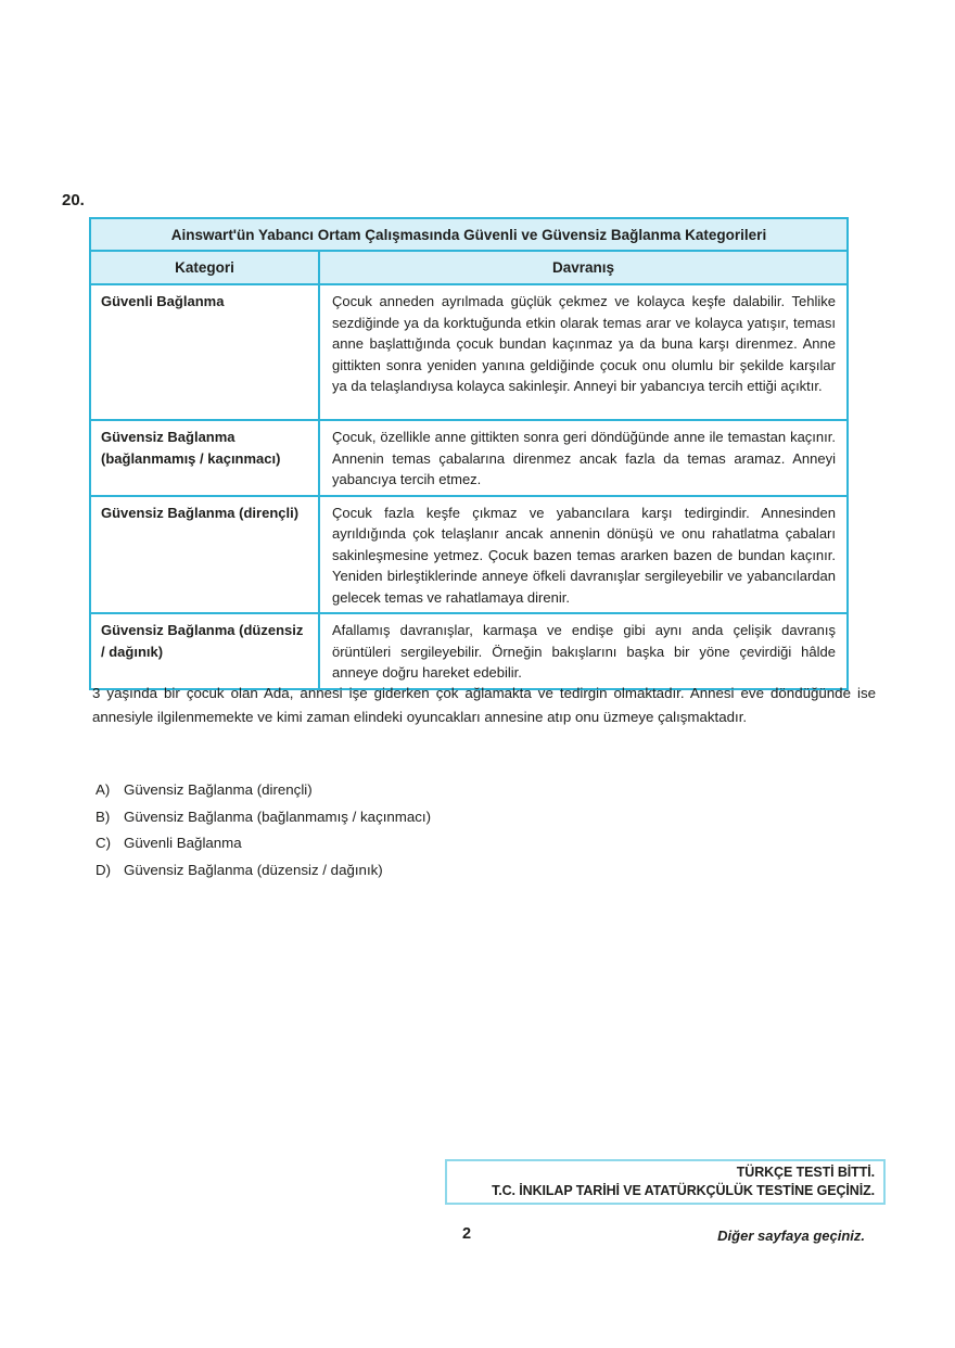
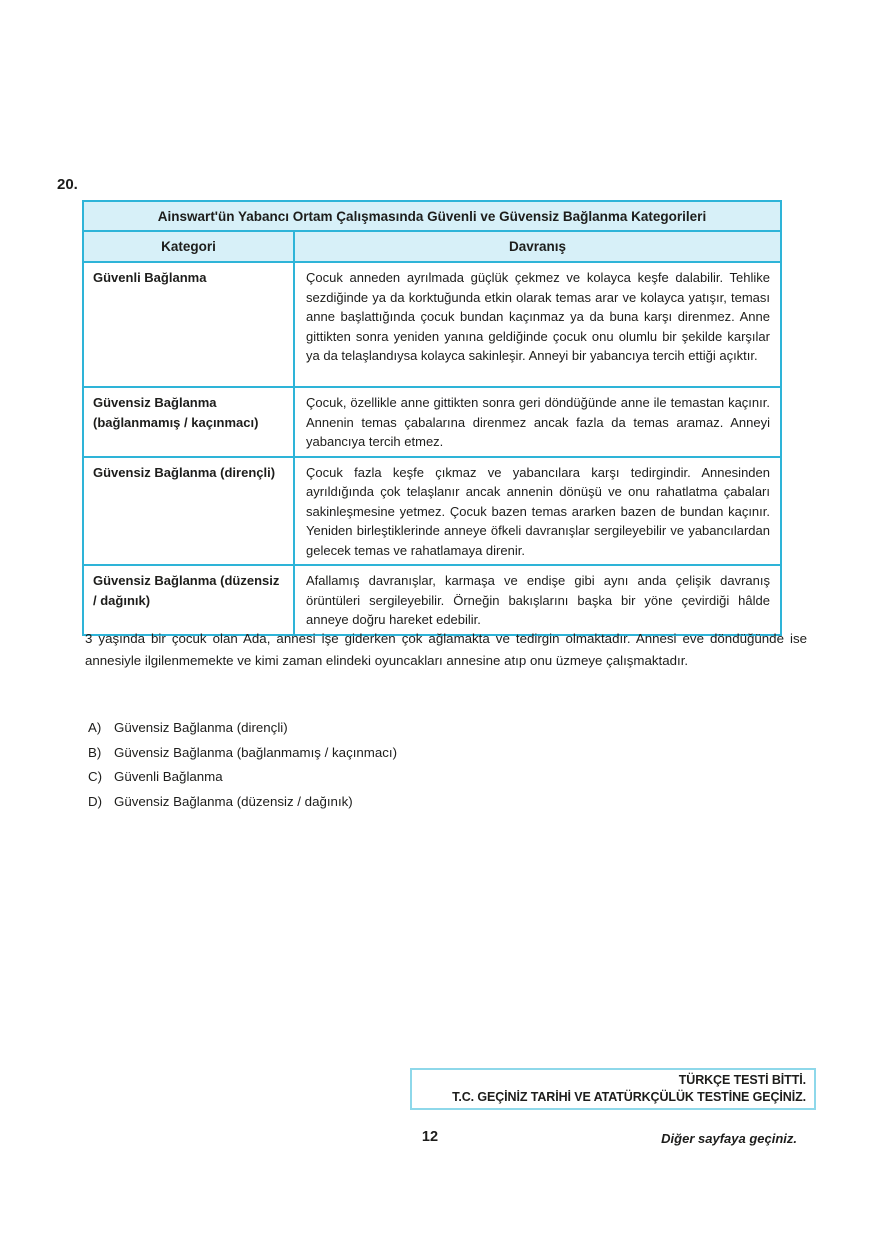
  20.
  Ainswart'ün Yabancı Ortam Çalışmasında Güvenli ve Güvensiz Bağlanma Kategorileri
  Kategori	Davranış
  Güvenli Bağlanma	Çocuk anneden ayrılmada güçlük çekmez ve kolayca keşfe dalabilir. Tehlike sezdiğinde ya da korktuğunda etkin olarak temas arar ve kolayca yatışır, teması anne başlattığında çocuk bundan kaçınmaz ya da buna karşı direnmez. Anne gittikten sonra yeniden yanına geldiğinde çocuk onu olumlu bir şekilde karşılar ya da telaşlandıysa kolayca sakinleşir. Anneyi bir yabancıya tercih ettiği açıktır.
  Güvensiz Bağlanma (bağlanmamış / kaçınmacı)	Çocuk, özellikle anne gittikten sonra geri döndüğünde anne ile temastan kaçınır. Annenin temas çabalarına direnmez ancak fazla da temas aramaz. Anneyi yabancıya tercih etmez.
  Güvensiz Bağlanma (dirençli)	Çocuk fazla keşfe çıkmaz ve yabancılara karşı tedirgindir. Annesinden ayrıldığında çok telaşlanır ancak annenin dönüşü ve onu rahatlatma çabaları sakinleşmesine yetmez. Çocuk bazen temas ararken bazen de bundan kaçınır. Yeniden birleştiklerinde anneye öfkeli davranışlar sergileyebilir ve yabancılardan gelecek temas ve rahatlamaya direnir.
  Güvensiz Bağlanma (düzensiz / dağınık)	Afallamış davranışlar, karmaşa ve endişe gibi aynı anda çelişik davranış örüntüleri sergileyebilir. Örneğin bakışlarını başka bir yöne çevirdiği hâlde anneye doğru hareket edebilir.
  3 yaşında bir çocuk olan Ada, annesi işe giderken çok ağlamakta ve tedirgin olmaktadır. Annesi eve döndüğünde ise annesiyle ilgilenmemekte ve kimi zaman elindeki oyuncakları annesine atıp onu üzmeye çalışmaktadır.
  A)
  Güvensiz Bağlanma (dirençli)
  B)
  Güvensiz Bağlanma (bağlanmamış / kaçınmacı)
  C)
  Güvenli Bağlanma
  D)
  Güvensiz Bağlanma (düzensiz / dağınık)
  TÜRKÇE TESTİ BİTTİ.
- T.C. İNKILAP TARİHİ VE ATATÜRKÇÜLÜK TESTİNE GEÇİNİZ.
+ T.C. GEÇİNİZ TARİHİ VE ATATÜRKÇÜLÜK TESTİNE GEÇİNİZ.
- 2
+ 12
  Diğer sayfaya geçiniz.
